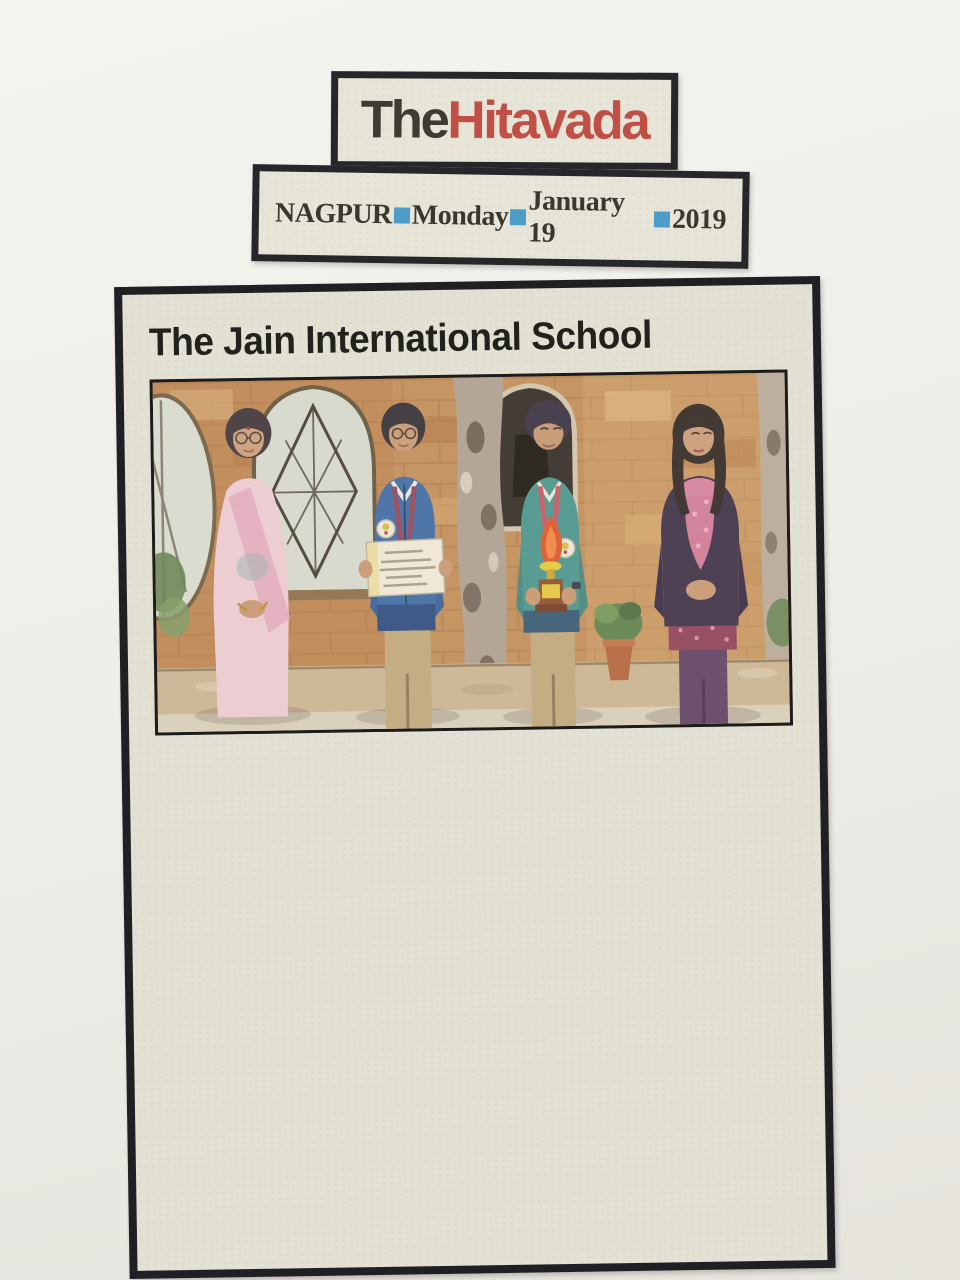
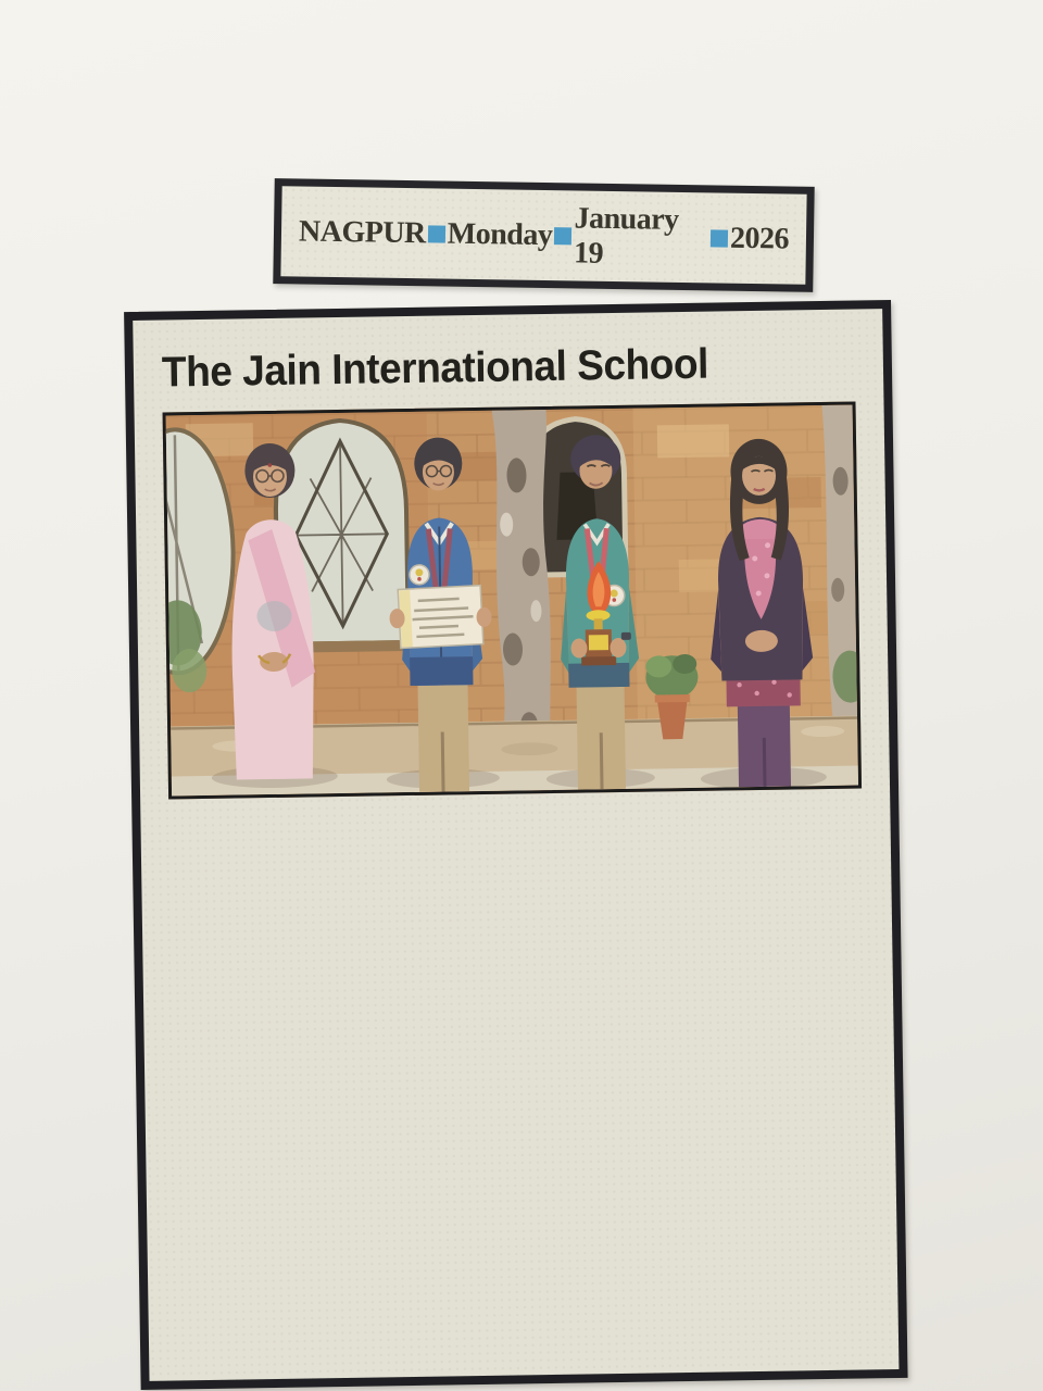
- TheHitavada
  NAGPUR
  Monday
  January 19
- 2019
+ 2026
  The Jain International School
